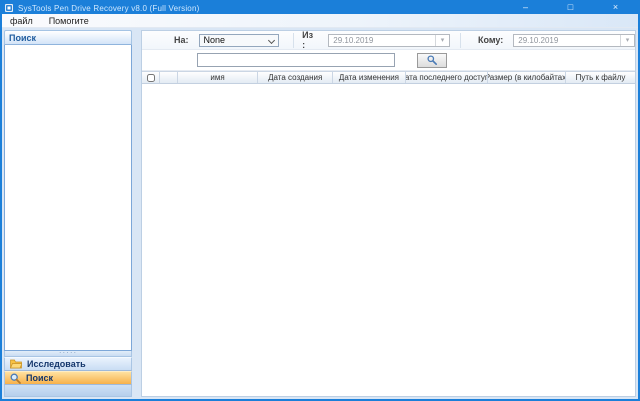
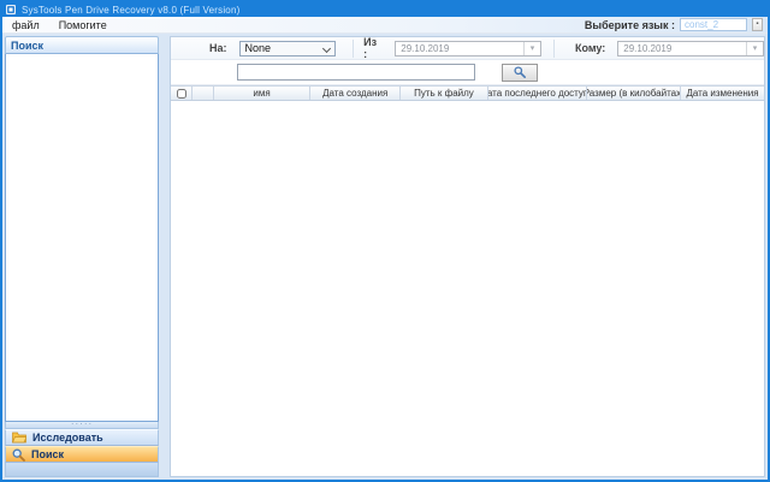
  SysTools Pen Drive Recovery v8.0 (Full Version)
- –
- □
- ×
  файл
  Помогите
+ Выберите язык :
+ const_2
  Поиск
  ·····
  Исследовать
  Поиск
  На:
  None
  Из :
  29.10.2019
  Кому:
  29.10.2019
  имя
  Дата создания
- Дата изменения
+ Путь к файлу
  ата последнего доступ
  азмер (в килобайтах
- Путь к файлу
+ Дата изменения
